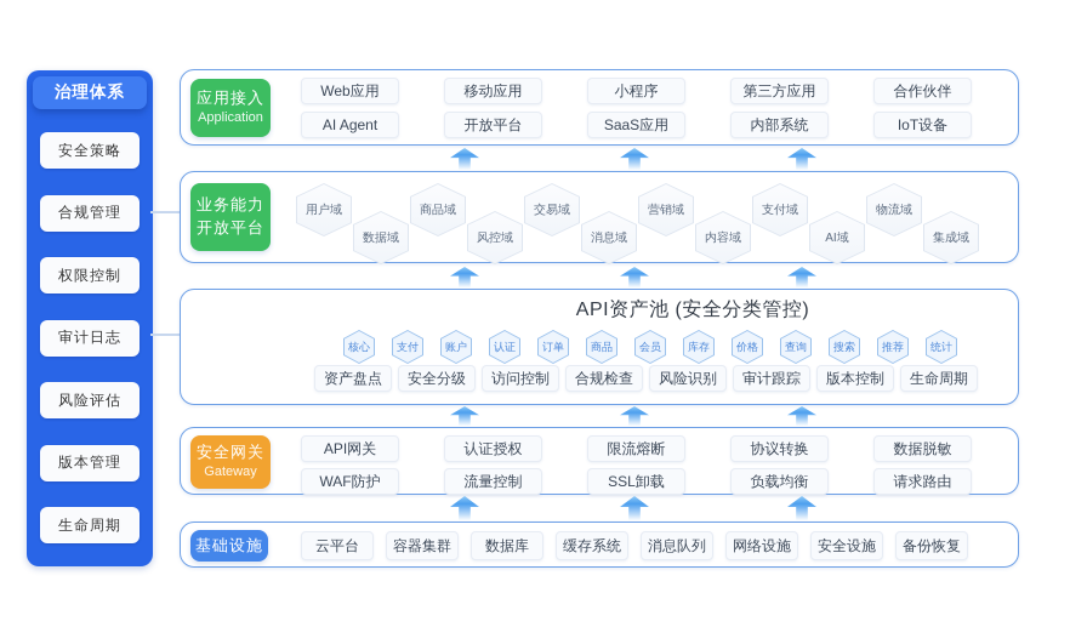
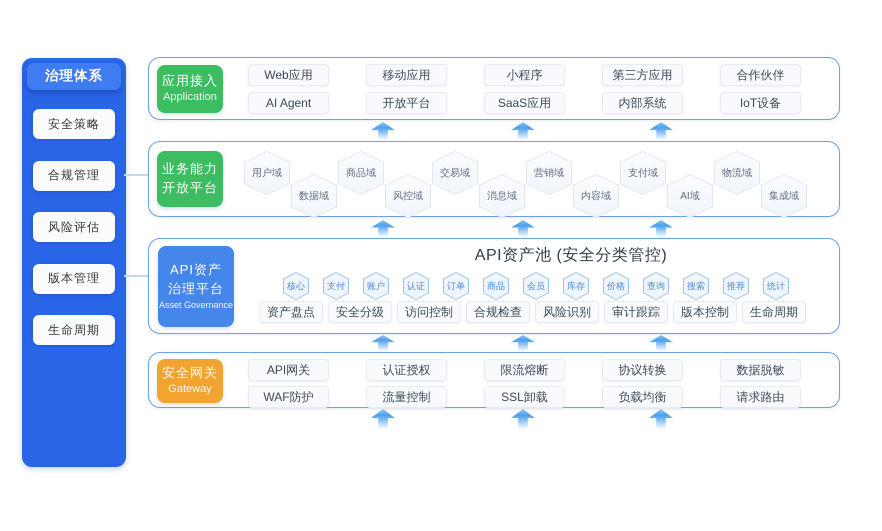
  治理体系
  安全策略
  合规管理
- 权限控制
- 审计日志
  风险评估
  版本管理
  生命周期
  应用接入
  Application
  Web应用
  移动应用
  小程序
  第三方应用
  合作伙伴
  AI Agent
  开放平台
  SaaS应用
  内部系统
  IoT设备
  业务能力
  开放平台
  用户域
  数据域
  商品域
  风控域
  交易域
  消息域
  营销域
  内容域
  支付域
  AI域
  物流域
  集成域
+ API资产
+ 治理平台
+ Asset Governance
  API资产池 (安全分类管控)
  核心
  支付
  账户
  认证
  订单
  商品
  会员
  库存
  价格
  查询
  搜索
  推荐
  统计
  资产盘点
  安全分级
  访问控制
  合规检查
  风险识别
  审计跟踪
  版本控制
  生命周期
  安全网关
  Gateway
  API网关
  认证授权
  限流熔断
  协议转换
  数据脱敏
  WAF防护
  流量控制
  SSL卸载
  负载均衡
  请求路由
- 基础设施
- 云平台
- 容器集群
- 数据库
- 缓存系统
- 消息队列
- 网络设施
- 安全设施
- 备份恢复
